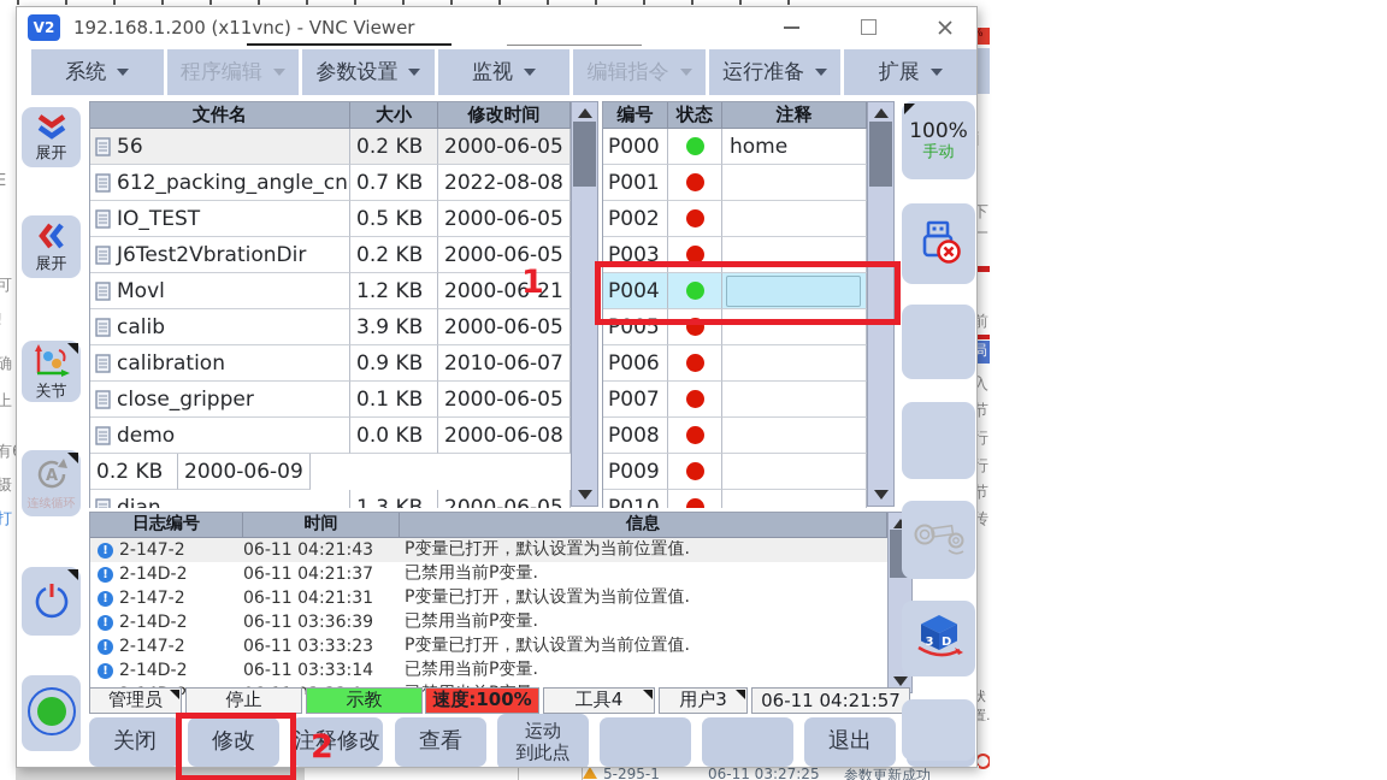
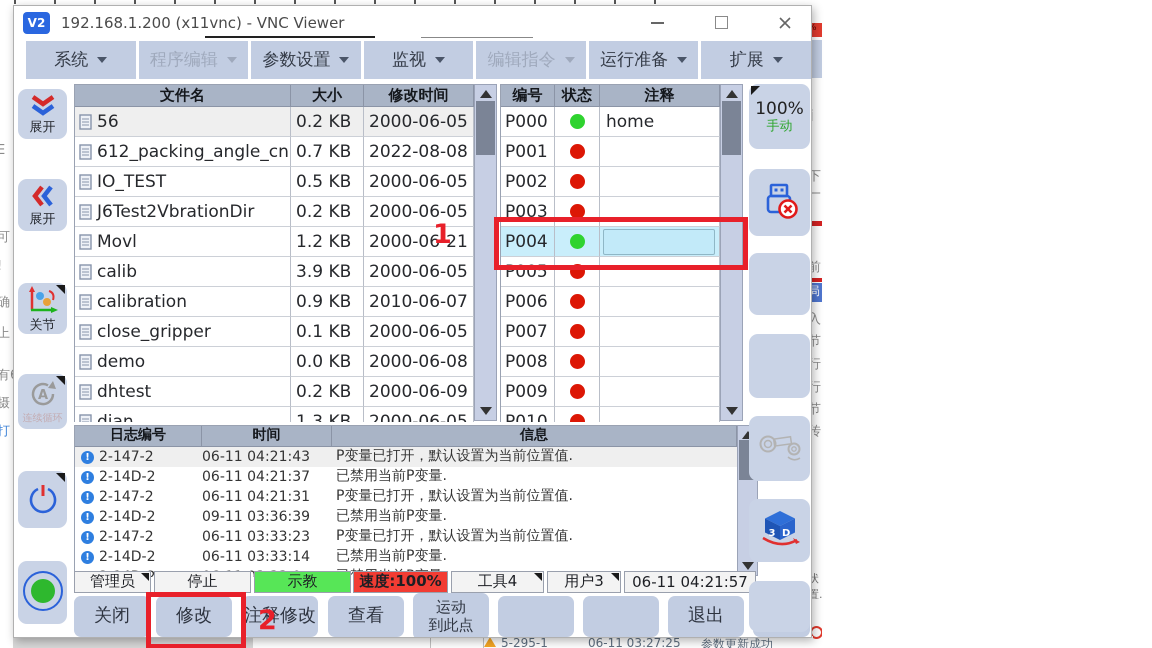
  E
  可
  确
  上
  摄
  打
  %
  下
  一
  前
  局
  入
  节
  行
  行
  节
  传
  状
  置.
  5-295-1
  06-11 03:27:25
  参数更新成功
  V2
  192.168.1.200 (x11vnc) - VNC Viewer
  系统
  程序编辑
  参数设置
  监视
  编辑指令
  运行准备
  扩展
  文件名
  大小
  修改时间
  56
  0.2 KB
  2000-06-05
  612_packing_angle_cn
  0.7 KB
  2022-08-08
  IO_TEST
  0.5 KB
  2000-06-05
  J6Test2VbrationDir
  0.2 KB
  2000-06-05
  Movl
  1.2 KB
  2000-06-21
  calib
  3.9 KB
  2000-06-05
  calibration
  0.9 KB
  2010-06-07
  close_gripper
  0.1 KB
  2000-06-05
  demo
  0.0 KB
  2000-06-08
+ dhtest
  0.2 KB
  2000-06-09
  dian
  1.3 KB
  2000-06-05
  编号
  状态
  注释
  P000
  home
  P001
  P002
  P003
  P004
  P005
  P006
  P007
  P008
  P009
  P010
  日志编号
  时间
  信息
  !
  2-147-2
  06-11 04:21:43
  P变量已打开，默认设置为当前位置值.
  !
  2-14D-2
  06-11 04:21:37
  已禁用当前P变量.
  !
  2-147-2
  06-11 04:21:31
  P变量已打开，默认设置为当前位置值.
  !
  2-14D-2
- 06-11 03:36:39
+ 09-11 03:36:39
  已禁用当前P变量.
  !
  2-147-2
  06-11 03:33:23
  P变量已打开，默认设置为当前位置值.
  !
  2-14D-2
  06-11 03:33:14
  已禁用当前P变量.
  展开
  展开
  关节
  A
  连续循环
  管理员
  停止
  示教
  速度:100%
  工具4
  用户3
  06-11 04:21:57
  关闭
  修改
  注释修改
  查看
  运动
  到此点
  退出
  100%
  手动
  3
  D
  1
  2
